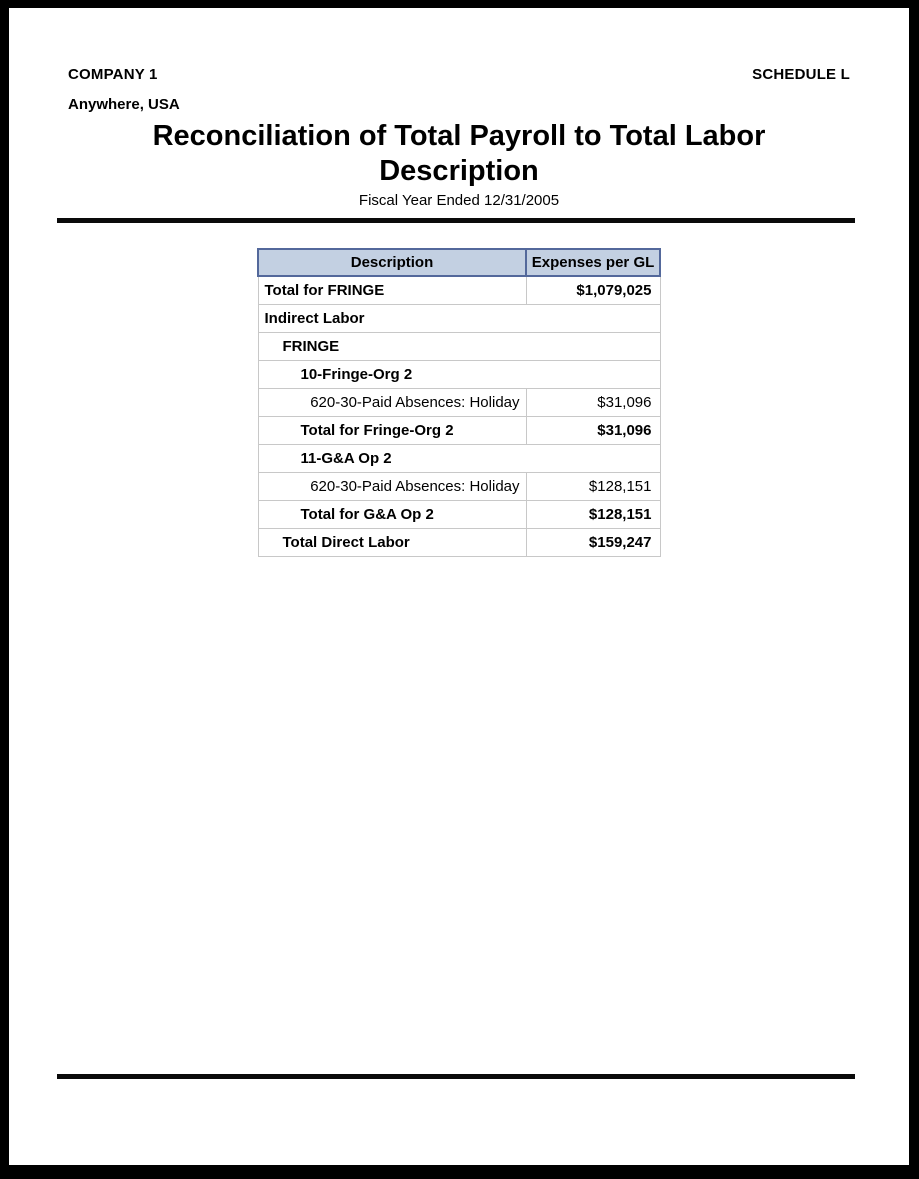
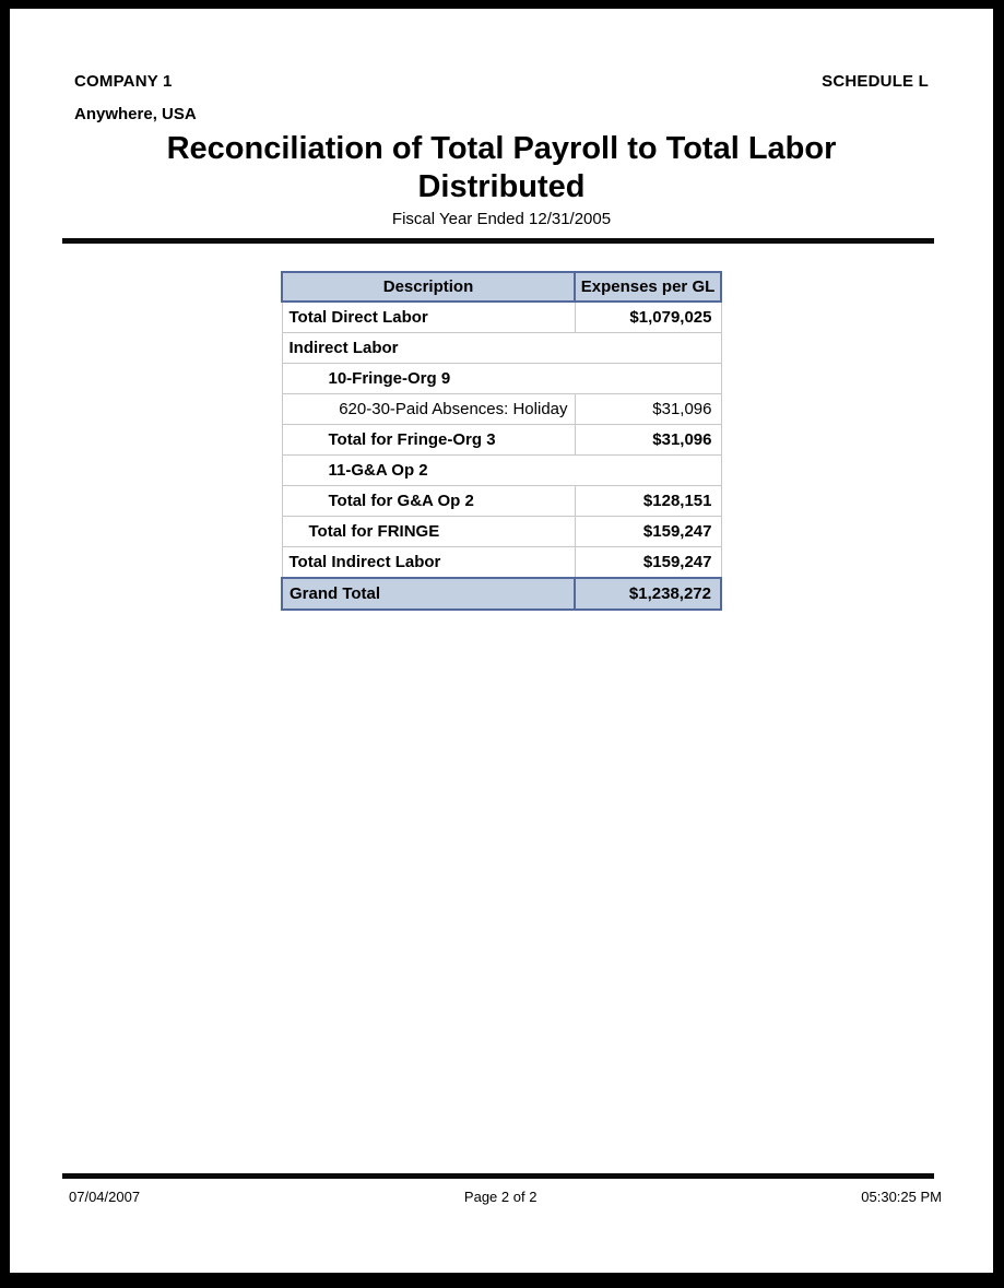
  COMPANY 1
  SCHEDULE L
  Anywhere, USA
- Reconciliation of Total Payroll to Total Labor Description
+ Reconciliation of Total Payroll to Total Labor Distributed
  Fiscal Year Ended 12/31/2005
  Description	Expenses per GL
- Total for FRINGE	$1,079,025
+ Total Direct Labor	$1,079,025
  Indirect Labor
- FRINGE
- 10-Fringe-Org 2
+ 10-Fringe-Org 9
  620-30-Paid Absences: Holiday	$31,096
- Total for Fringe-Org 2	$31,096
+ Total for Fringe-Org 3	$31,096
  11-G&A Op 2
- 620-30-Paid Absences: Holiday	$128,151
  Total for G&A Op 2	$128,151
- Total Direct Labor	$159,247
+ Total for FRINGE	$159,247
+ Total Indirect Labor	$159,247
+ Grand Total	$1,238,272
+ 07/04/2007
+ Page 2 of 2
+ 05:30:25 PM
